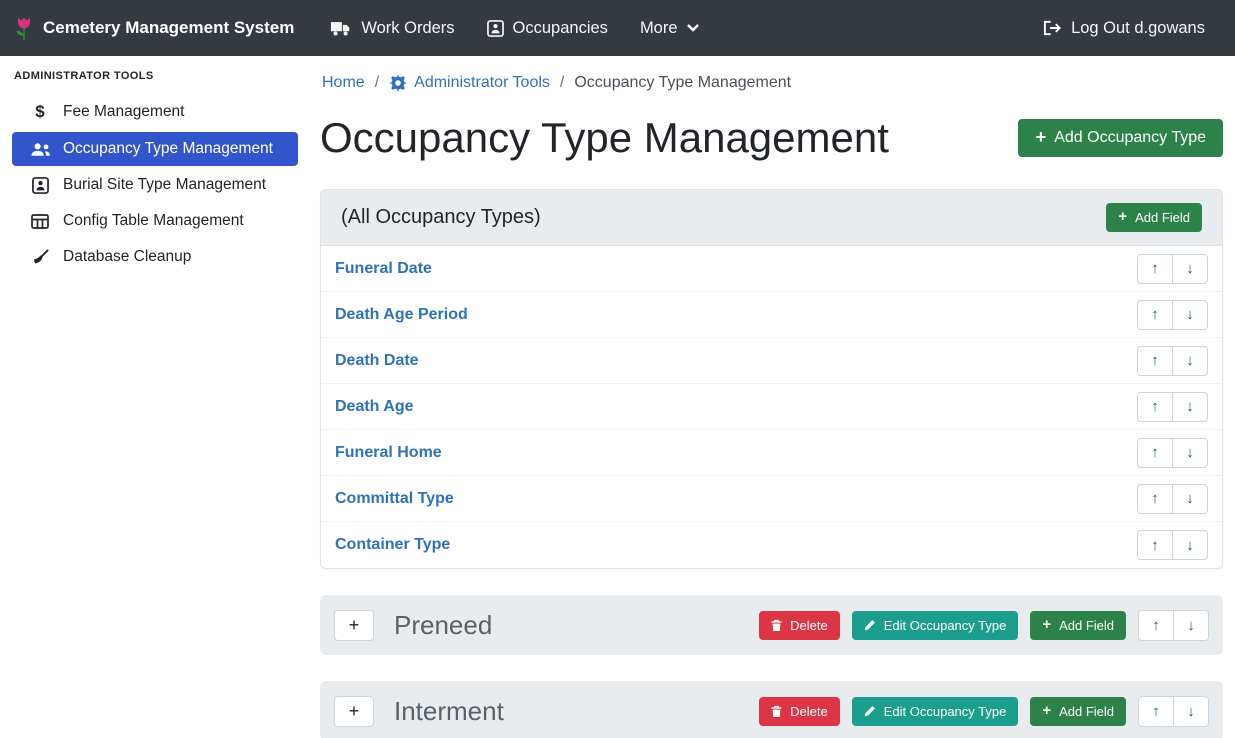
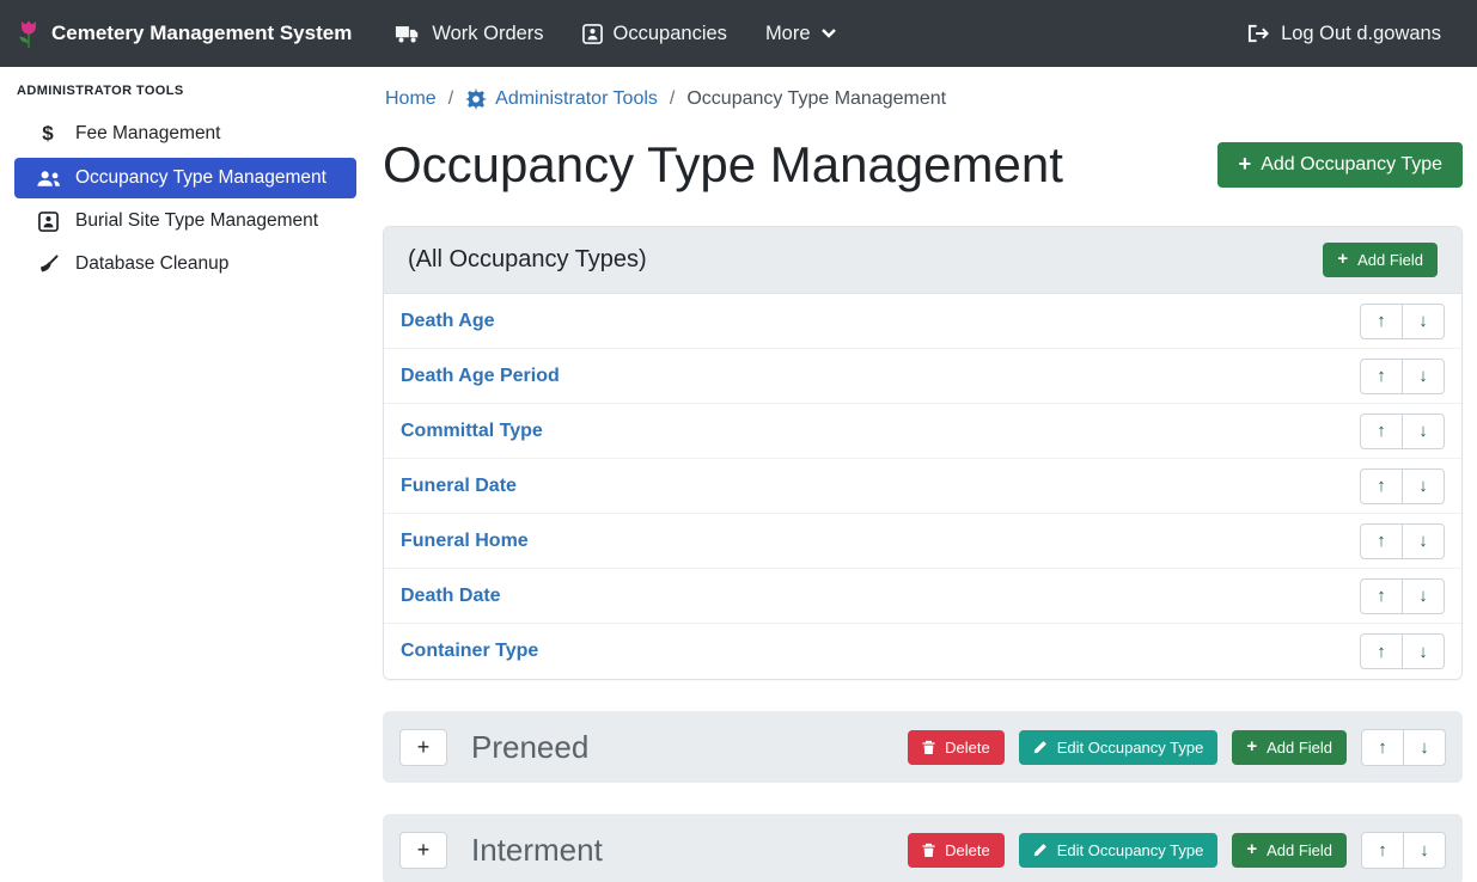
  Cemetery Management System
  Work Orders
  Occupancies
  More
  Log Out d.gowans
  ADMINISTRATOR TOOLS
  $
  Fee Management
  Occupancy Type Management
  Burial Site Type Management
- Config Table Management
  Database Cleanup
  Home
  /
  Administrator Tools
  /
  Occupancy Type Management
  Occupancy Type Management
  +
  Add Occupancy Type
  (All Occupancy Types)
  +
  Add Field
- Funeral Date
+ Death Age
  ↑
  ↓
  Death Age Period
  ↑
  ↓
- Death Date
+ Committal Type
  ↑
  ↓
- Death Age
+ Funeral Date
  ↑
  ↓
  Funeral Home
  ↑
  ↓
- Committal Type
+ Death Date
  ↑
  ↓
  Container Type
  ↑
  ↓
  +
  Preneed
  Delete
  Edit Occupancy Type
  +
  Add Field
  ↑
  ↓
  +
  Interment
  Delete
  Edit Occupancy Type
  +
  Add Field
  ↑
  ↓
